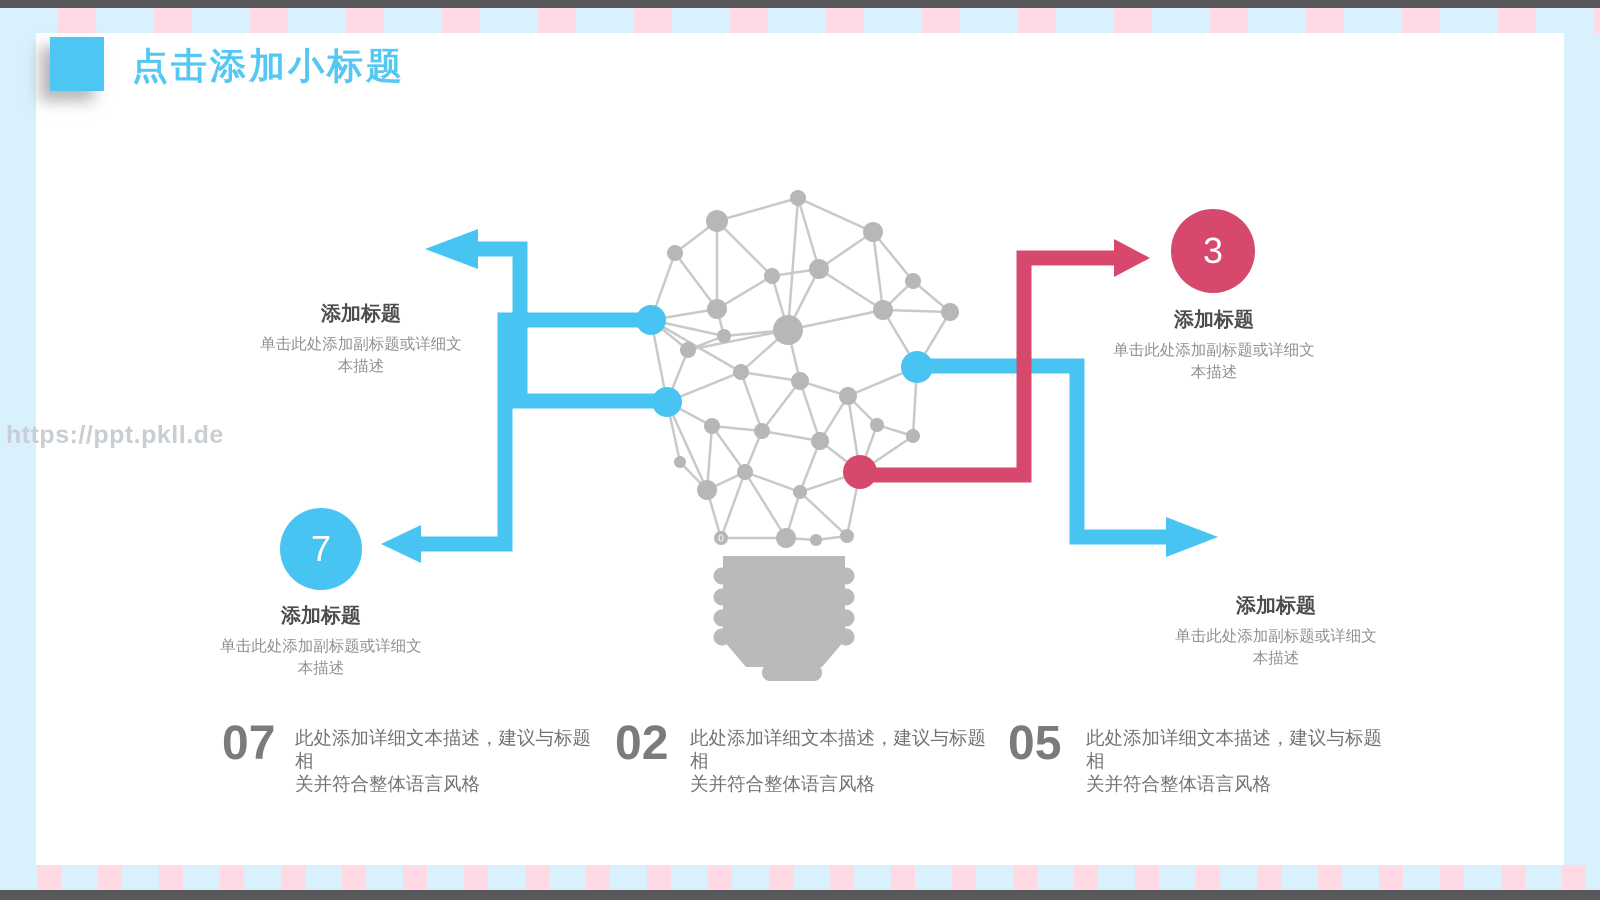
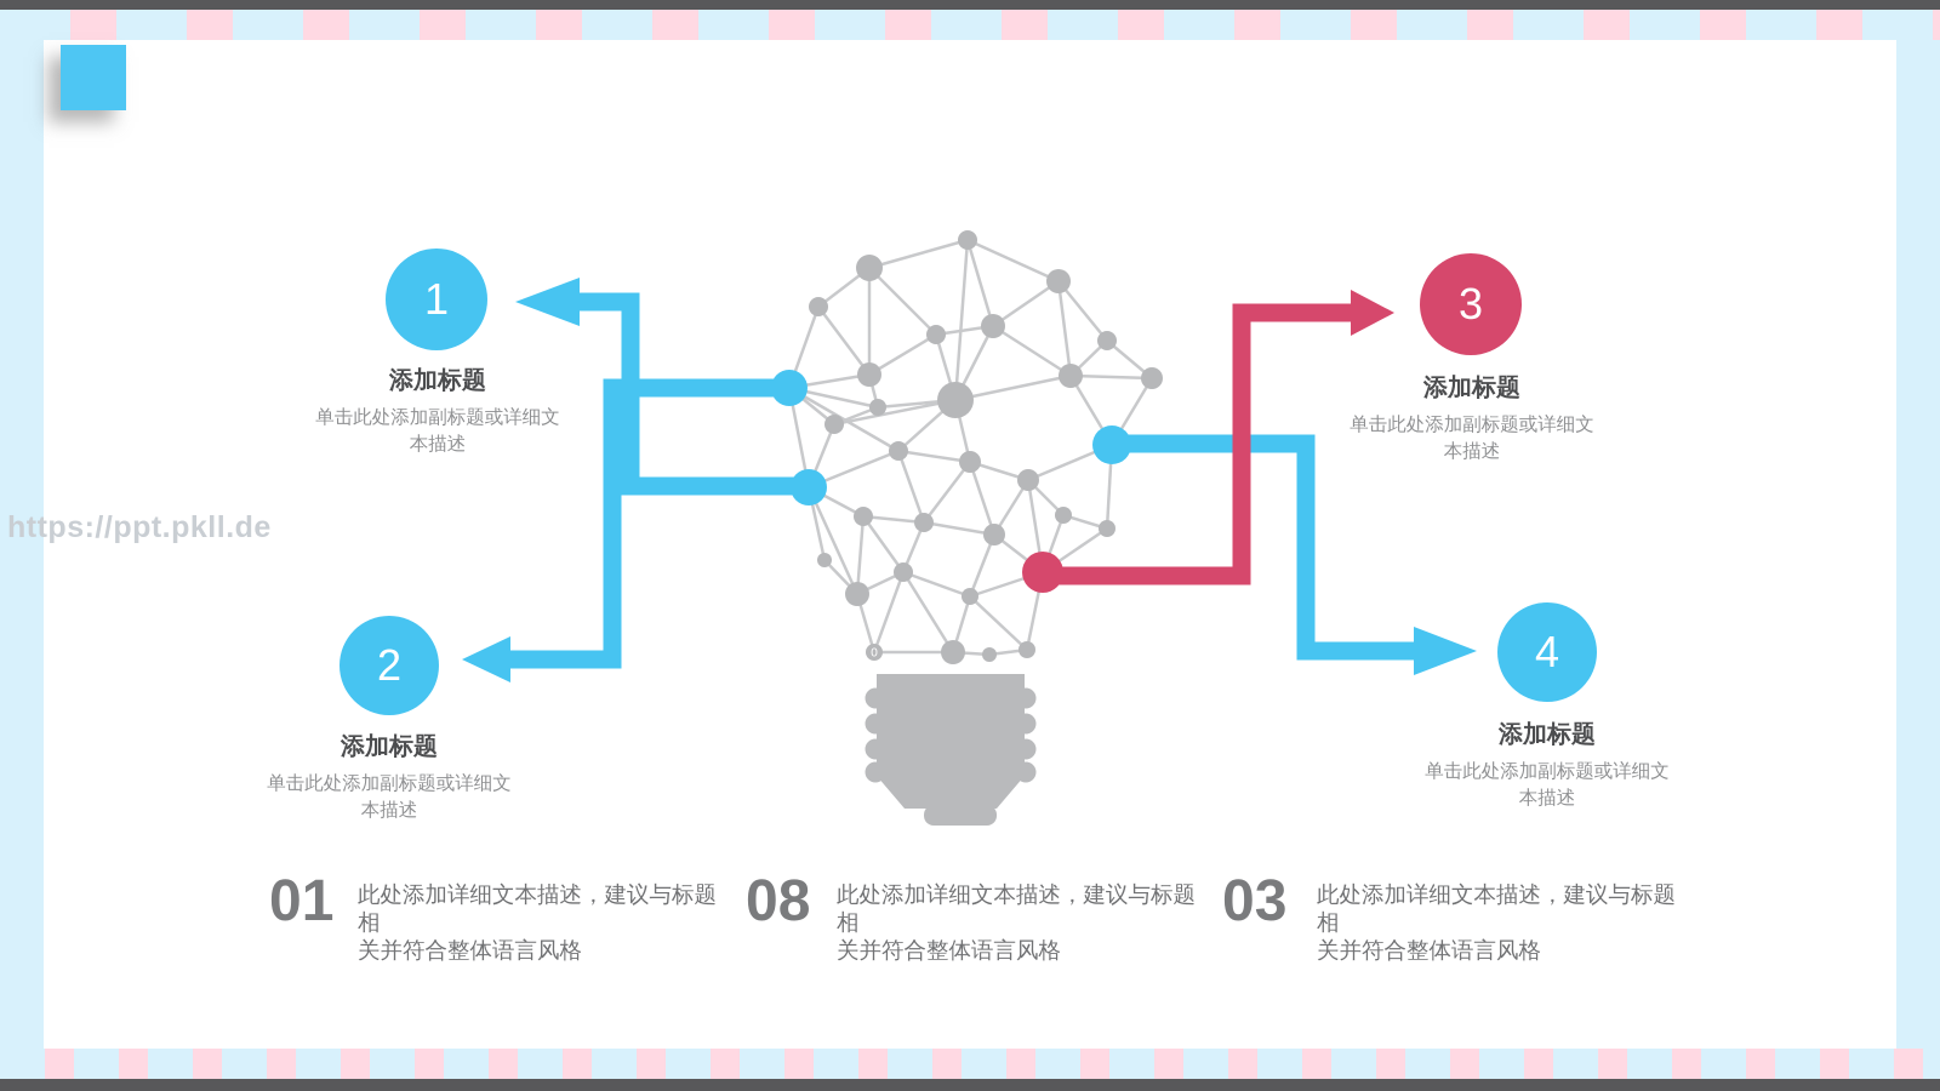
- 点击添加小标题
  https://ppt.pkll.de
  0
+ 1
- 7
+ 2
  3
+ 4
  添加标题
  单击此处添加副标题或详细文
  本描述
  添加标题
  单击此处添加副标题或详细文
  本描述
  添加标题
  单击此处添加副标题或详细文
  本描述
  添加标题
  单击此处添加副标题或详细文
  本描述
- 07
+ 01
  此处添加详细文本描述，建议与标题相
  关并符合整体语言风格
- 02
+ 08
  此处添加详细文本描述，建议与标题相
  关并符合整体语言风格
- 05
+ 03
  此处添加详细文本描述，建议与标题相
  关并符合整体语言风格
